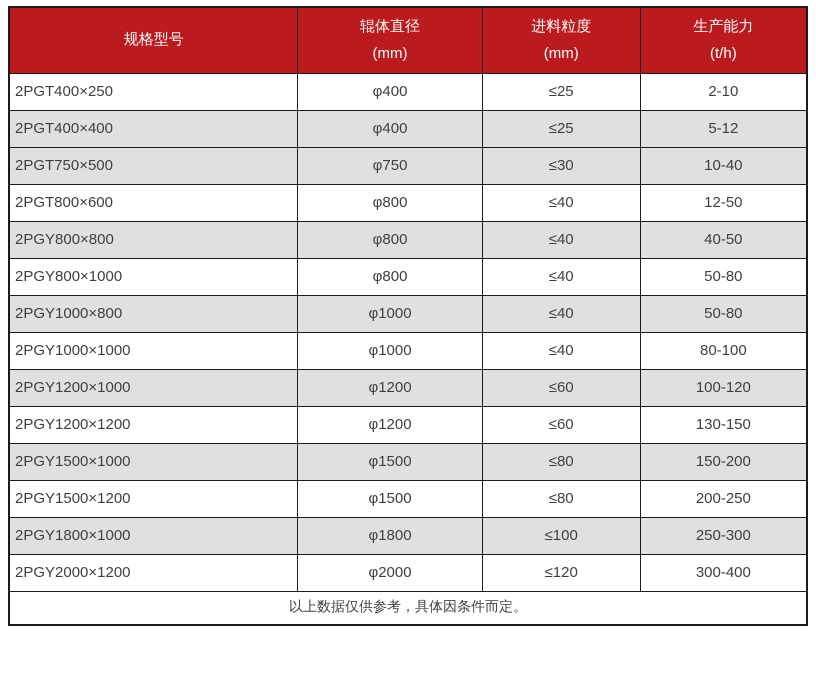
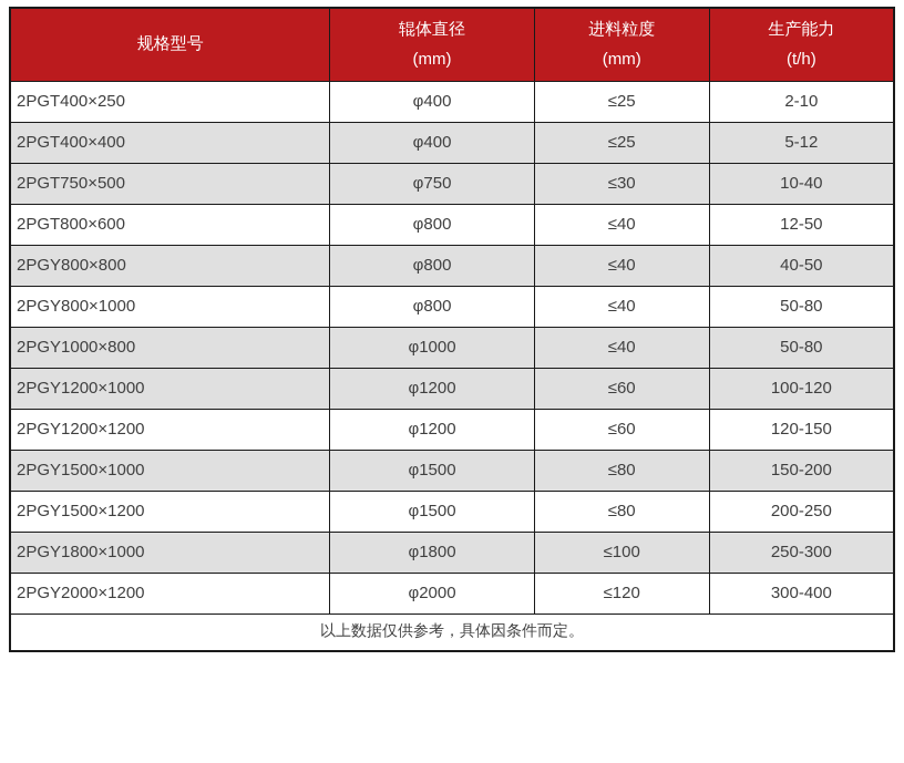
  规格型号	辊体直径 (mm)	进料粒度 (mm)	生产能力 (t/h)
  2PGT400×250	φ400	≤25	2-10
  2PGT400×400	φ400	≤25	5-12
  2PGT750×500	φ750	≤30	10-40
  2PGT800×600	φ800	≤40	12-50
  2PGY800×800	φ800	≤40	40-50
  2PGY800×1000	φ800	≤40	50-80
  2PGY1000×800	φ1000	≤40	50-80
- 2PGY1000×1000	φ1000	≤40	80-100
  2PGY1200×1000	φ1200	≤60	100-120
- 2PGY1200×1200	φ1200	≤60	130-150
+ 2PGY1200×1200	φ1200	≤60	120-150
  2PGY1500×1000	φ1500	≤80	150-200
  2PGY1500×1200	φ1500	≤80	200-250
  2PGY1800×1000	φ1800	≤100	250-300
  2PGY2000×1200	φ2000	≤120	300-400
  以上数据仅供参考，具体因条件而定。
